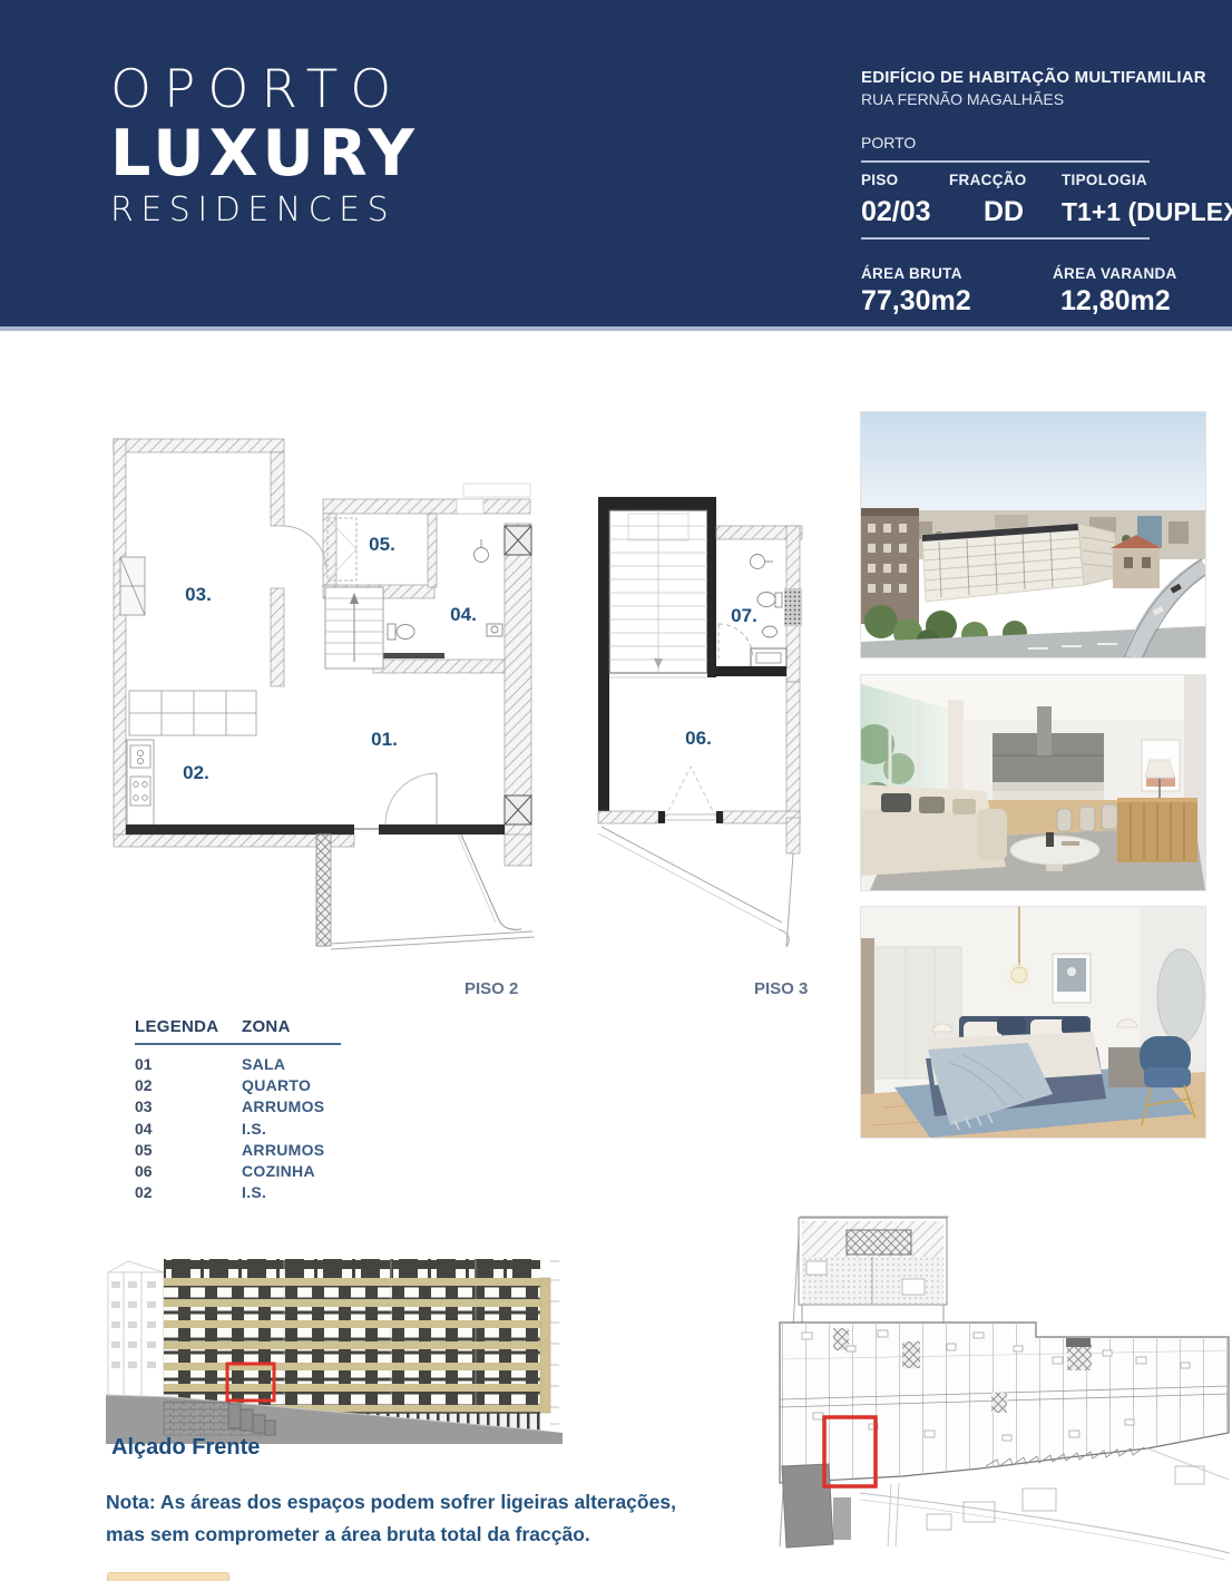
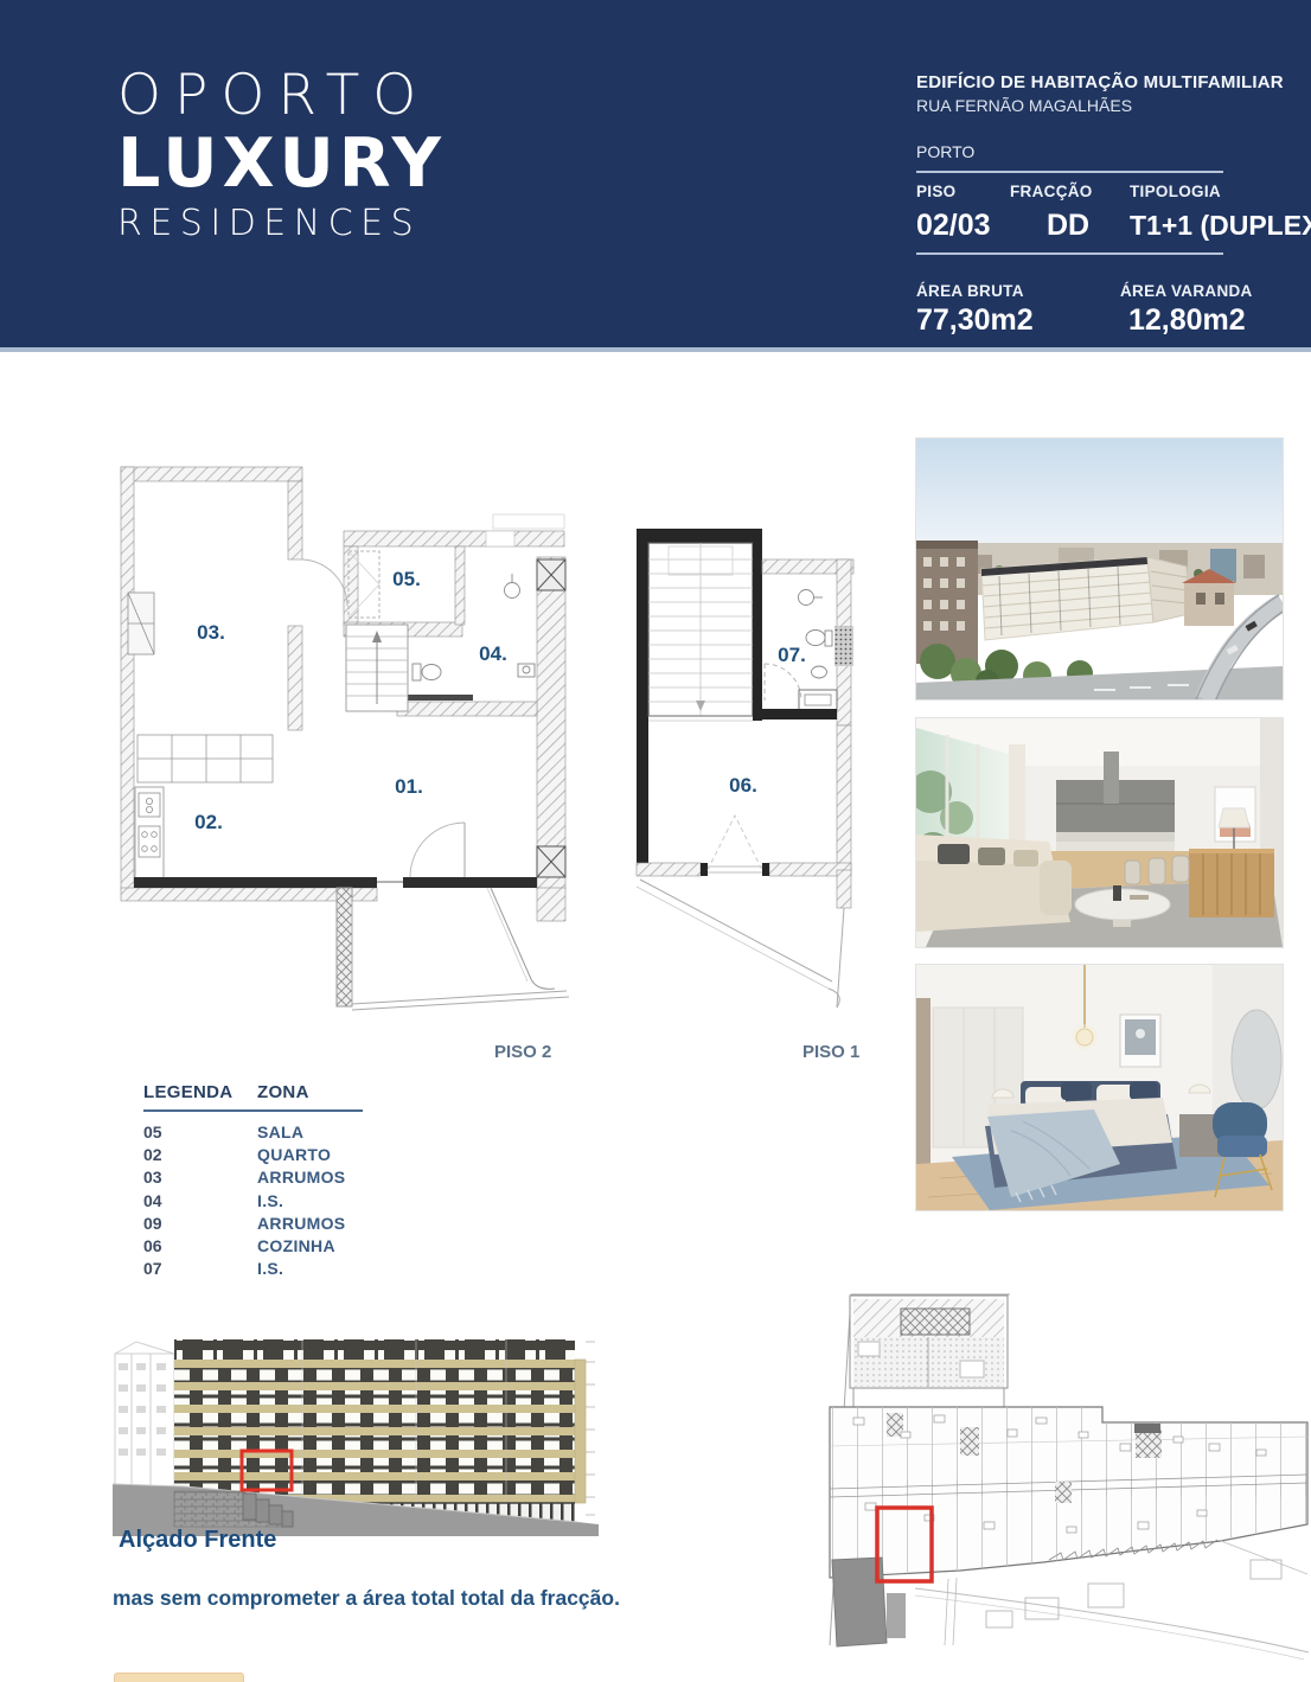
  OPORTO
  LUXURY
  RESIDENCES
  EDIFÍCIO DE HABITAÇÃO MULTIFAMILIAR
  RUA FERNÃO MAGALHÃES
  PORTO
  PISO
  FRACÇÃO
  TIPOLOGIA
  02/03
  DD
  T1+1 (DUPLE
  ÁREA BRUTA
  ÁREA VARANDA
  77,30m2
  12,80m2
  03.
  05.
  04.
  01.
  02.
  07.
  06.
  PISO 2
- PISO 3
+ PISO 1
  LEGENDA ZONA
- 01 SALA
+ 05 SALA
  02 QUARTO
  03 ARRUMOS
  04 I.S.
- 05 ARRUMOS
+ 09 ARRUMOS
  06 COZINHA
- 02 I.S.
+ 07 I.S.
  Alçado Frente
- Nota: As áreas dos espaços podem sofrer ligeiras alterações,
- mas sem comprometer a área bruta total da fracção.
+ mas sem comprometer a área total total da fracção.
